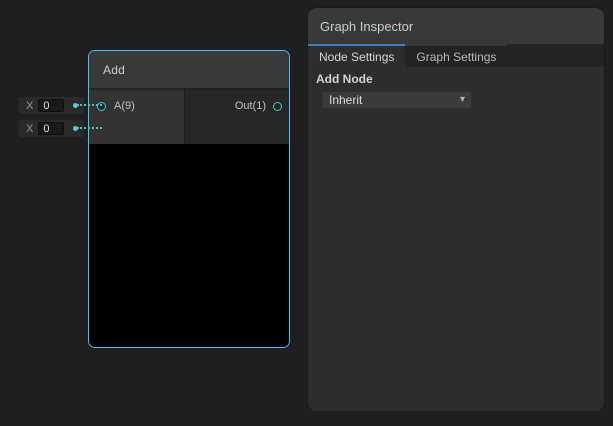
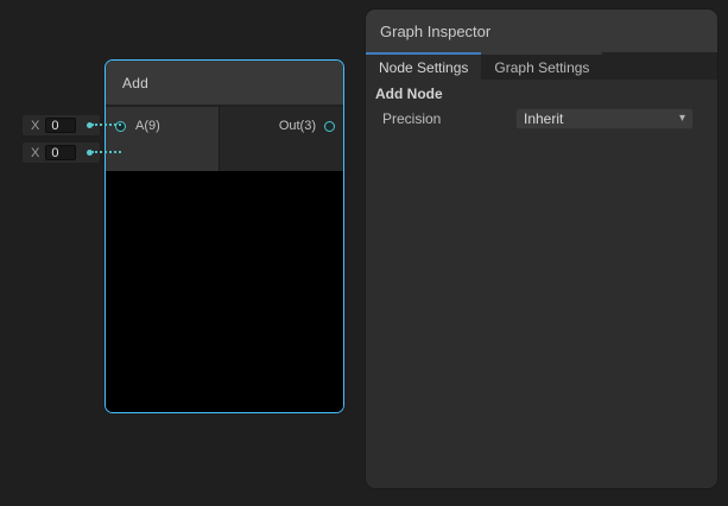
  X
  0
  X
  0
  Add
  A(9)
- Out(1)
+ Out(3)
  Graph Inspector
  Node Settings
  Graph Settings
  Add Node
+ Precision
  Inherit
  ▾
